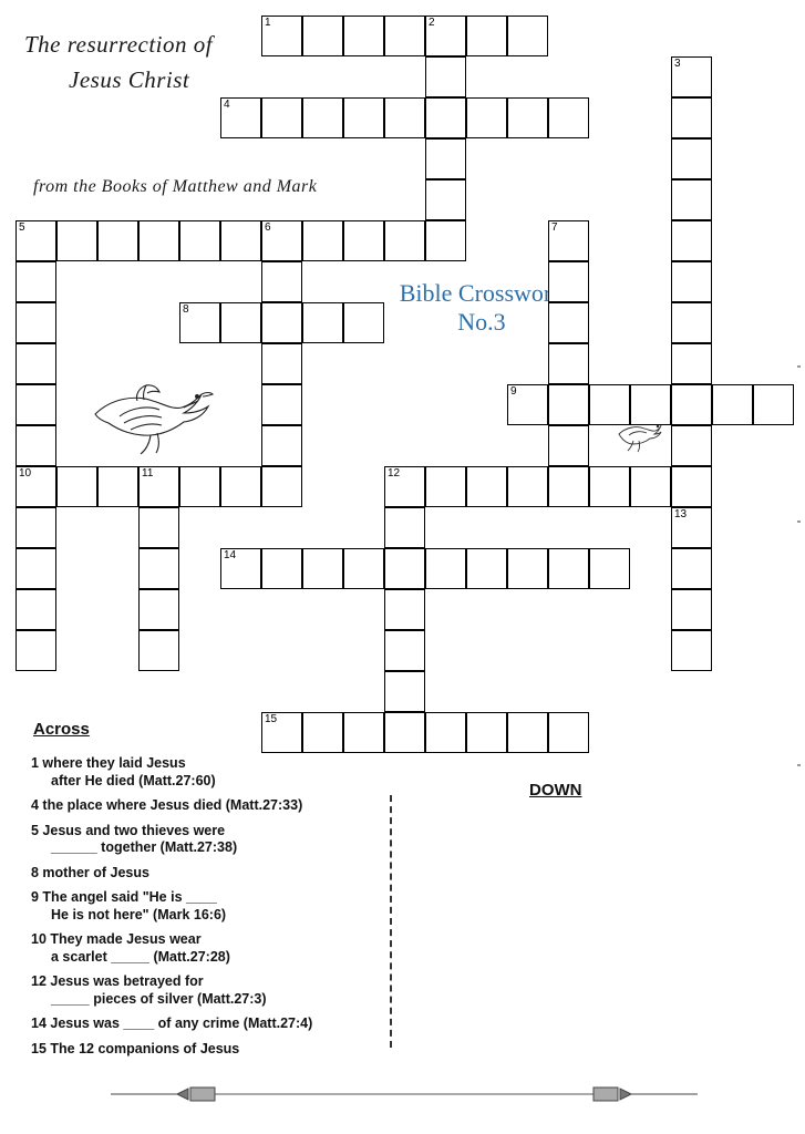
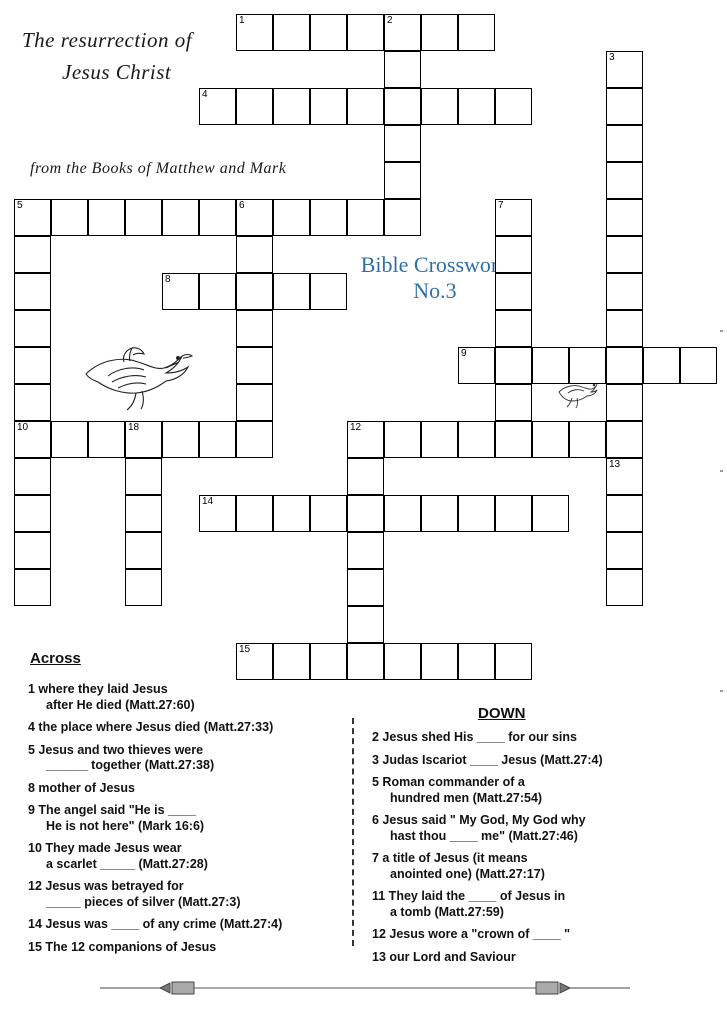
  The resurrection of
  Jesus Christ
  from the Books of Matthew and Mark
  Bible Crosswo
  No.3
  1
  2
  3
  4
  5
  6
  7
  8
  9
  10
- 11
+ 18
  12
  13
  14
  15
  Across
  DOWN
  1 where they laid Jesus
  after He died (Matt.27:60)
  4 the place where Jesus died (Matt.27:33)
  5 Jesus and two thieves were
  ______ together (Matt.27:38)
  8 mother of Jesus
  9 The angel said "He is ____
  He is not here" (Mark 16:6)
  10 They made Jesus wear
  a scarlet _____ (Matt.27:28)
  12 Jesus was betrayed for
  _____ pieces of silver (Matt.27:3)
  14 Jesus was ____ of any crime (Matt.27:4)
  15 The 12 companions of Jesus
+ 2 Jesus shed His ____ for our sins
+ 3 Judas Iscariot ____ Jesus (Matt.27:4)
+ 5 Roman commander of a
+ hundred men (Matt.27:54)
+ 6 Jesus said " My God, My God why
+ hast thou ____ me" (Matt.27:46)
+ 7 a title of Jesus (it means
+ anointed one) (Matt.27:17)
+ 11 They laid the ____ of Jesus in
+ a tomb (Matt.27:59)
+ 12 Jesus wore a "crown of ____ "
+ 13 our Lord and Saviour
